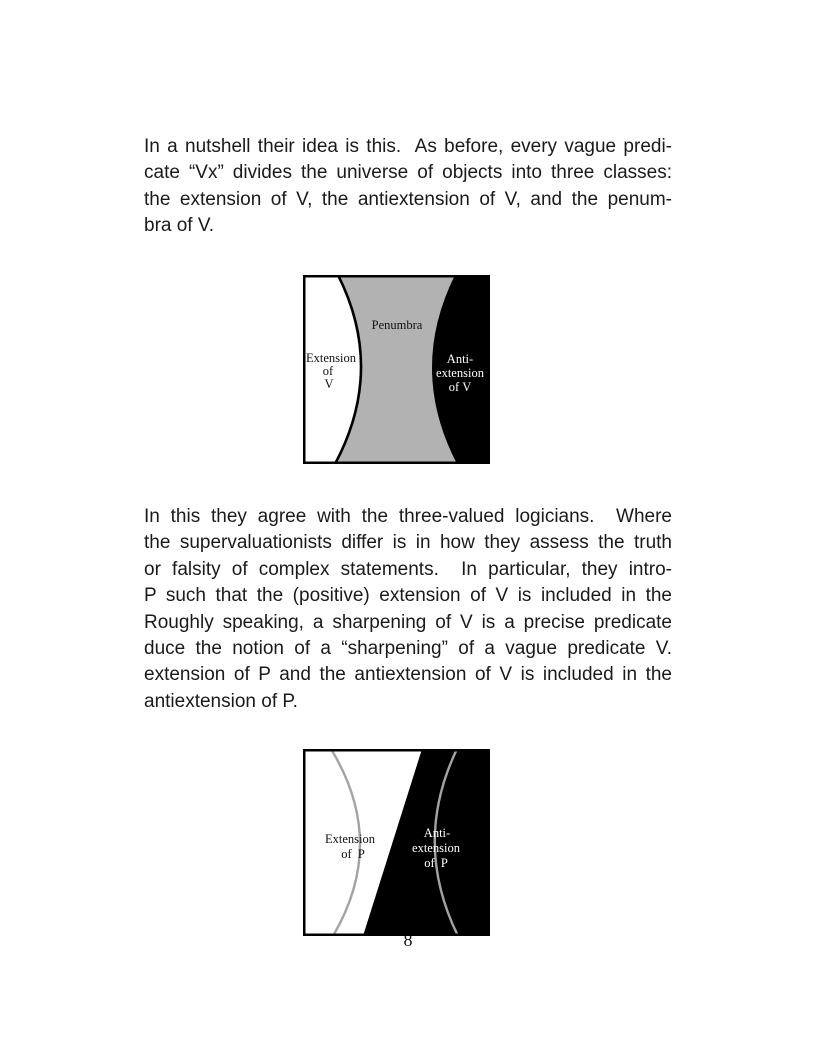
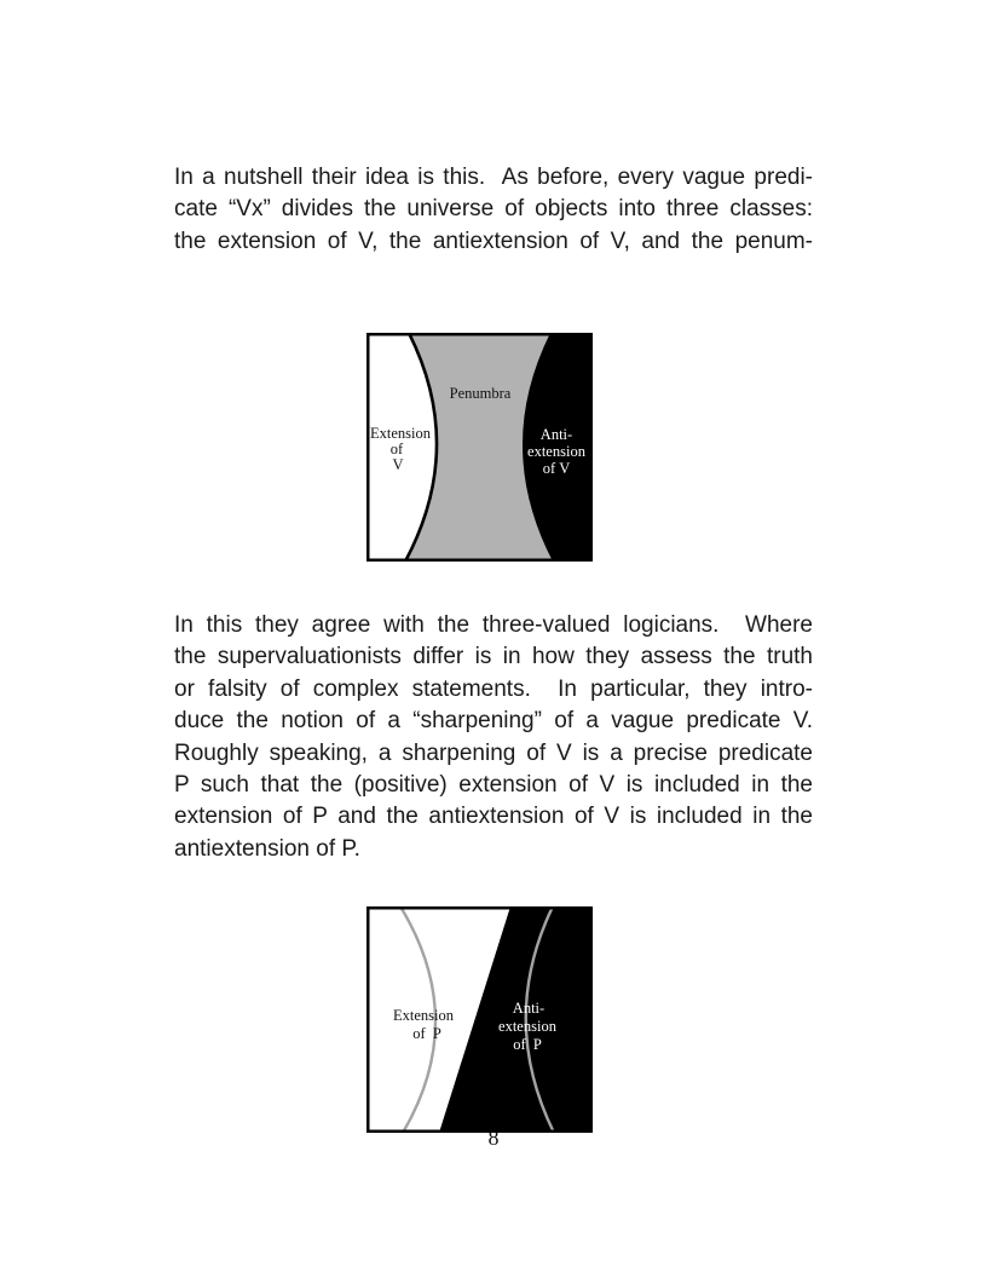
  In a nutshell their idea is this. As before, every vague predi-
  cate “Vx” divides the universe of objects into three classes:
  the extension of V, the antiextension of V, and the penum-
- bra of V.
  Penumbra
  Extension
  of
  V
  Anti-
  extension
  of V
  In this they agree with the three-valued logicians. Where
  the supervaluationists differ is in how they assess the truth
  or falsity of complex statements. In particular, they intro-
- P such that the (positive) extension of V is included in the
+ duce the notion of a “sharpening” of a vague predicate V.
  Roughly speaking, a sharpening of V is a precise predicate
- duce the notion of a “sharpening” of a vague predicate V.
+ P such that the (positive) extension of V is included in the
  extension of P and the antiextension of V is included in the
  antiextension of P.
  8
  Extension
  of P
  Anti-
  extension
  of P
